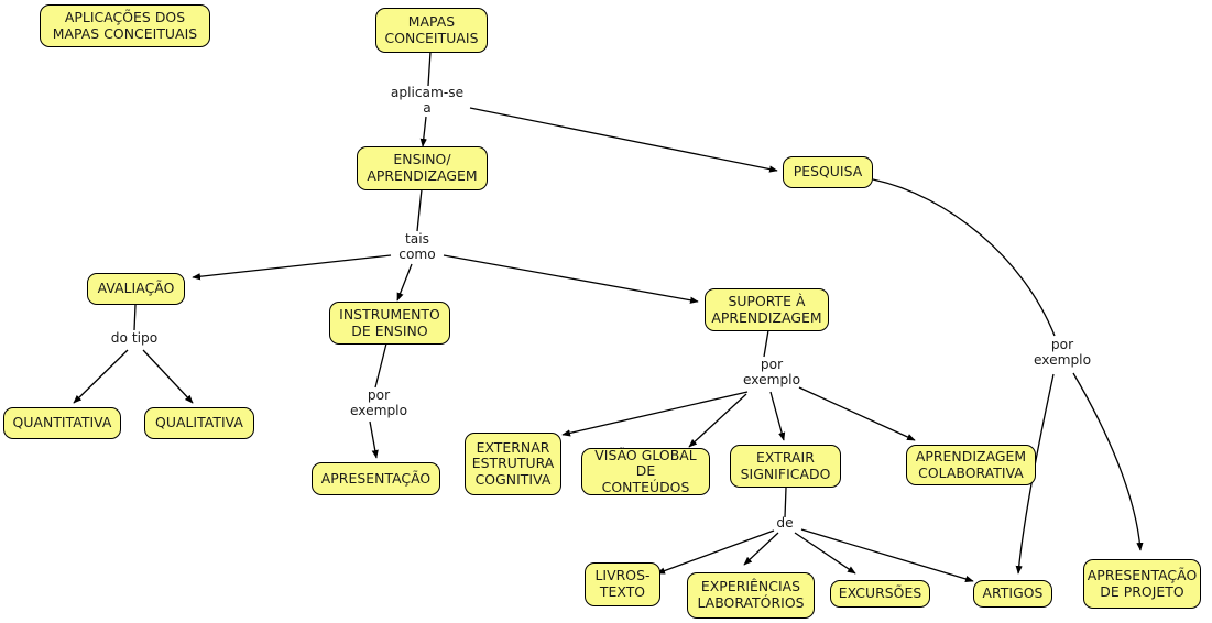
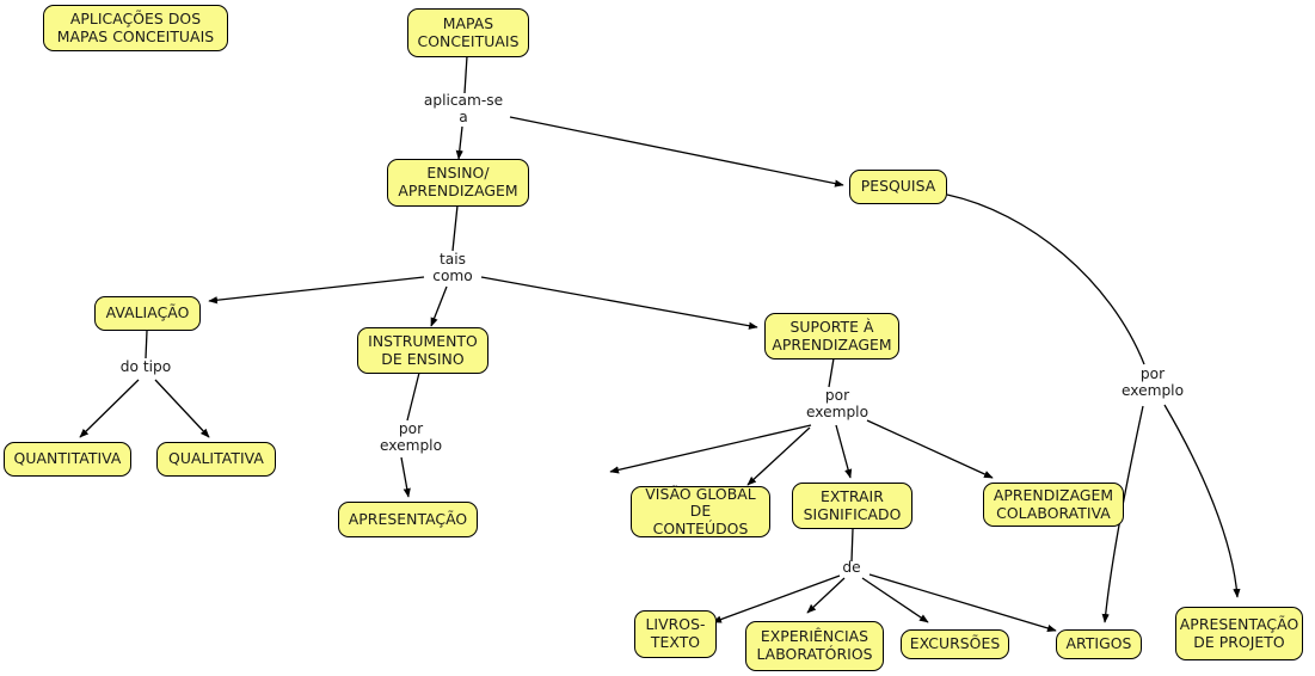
  APLICAÇÕES DOS
  MAPAS CONCEITUAIS
  MAPAS
  CONCEITUAIS
  ENSINO/
  APRENDIZAGEM
  PESQUISA
  AVALIAÇÃO
  INSTRUMENTO
  DE ENSINO
  SUPORTE À
  APRENDIZAGEM
  QUANTITATIVA
  QUALITATIVA
- EXTERNAR
- ESTRUTURA
- COGNITIVA
  VISÃO GLOBAL
  DE CONTEÚDOS
  EXTRAIR
  SIGNIFICADO
  APRENDIZAGEM
  COLABORATIVA
  APRESENTAÇÃO
  LIVROS-
  TEXTO
  EXPERIÊNCIAS
  LABORATÓRIOS
  EXCURSÕES
  ARTIGOS
  APRESENTAÇÃO
  DE PROJETO
  aplicam-se
  a
  tais
  como
  do tipo
  por
  exemplo
  por
  exemplo
  por
  exemplo
  de
